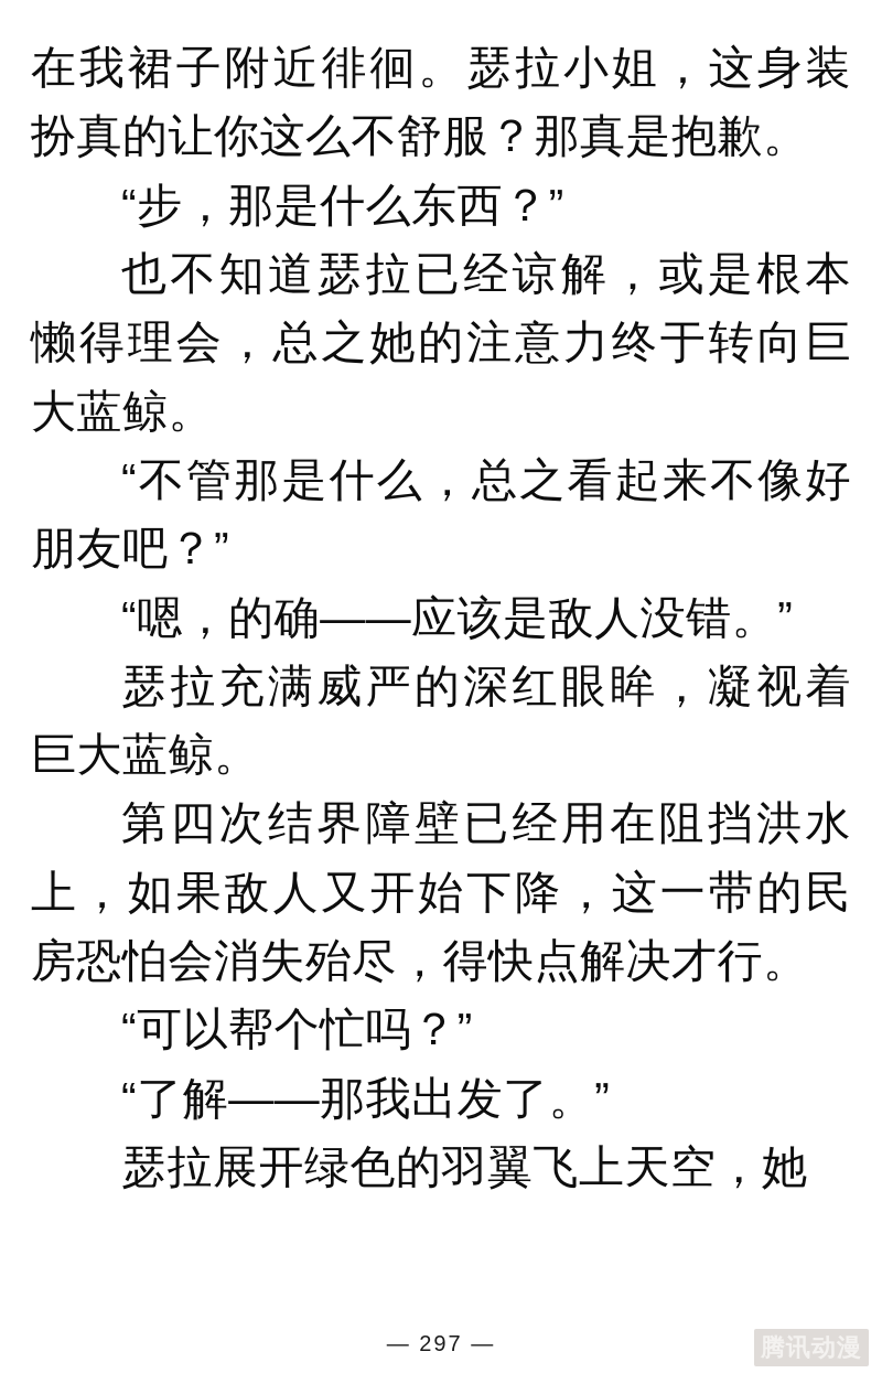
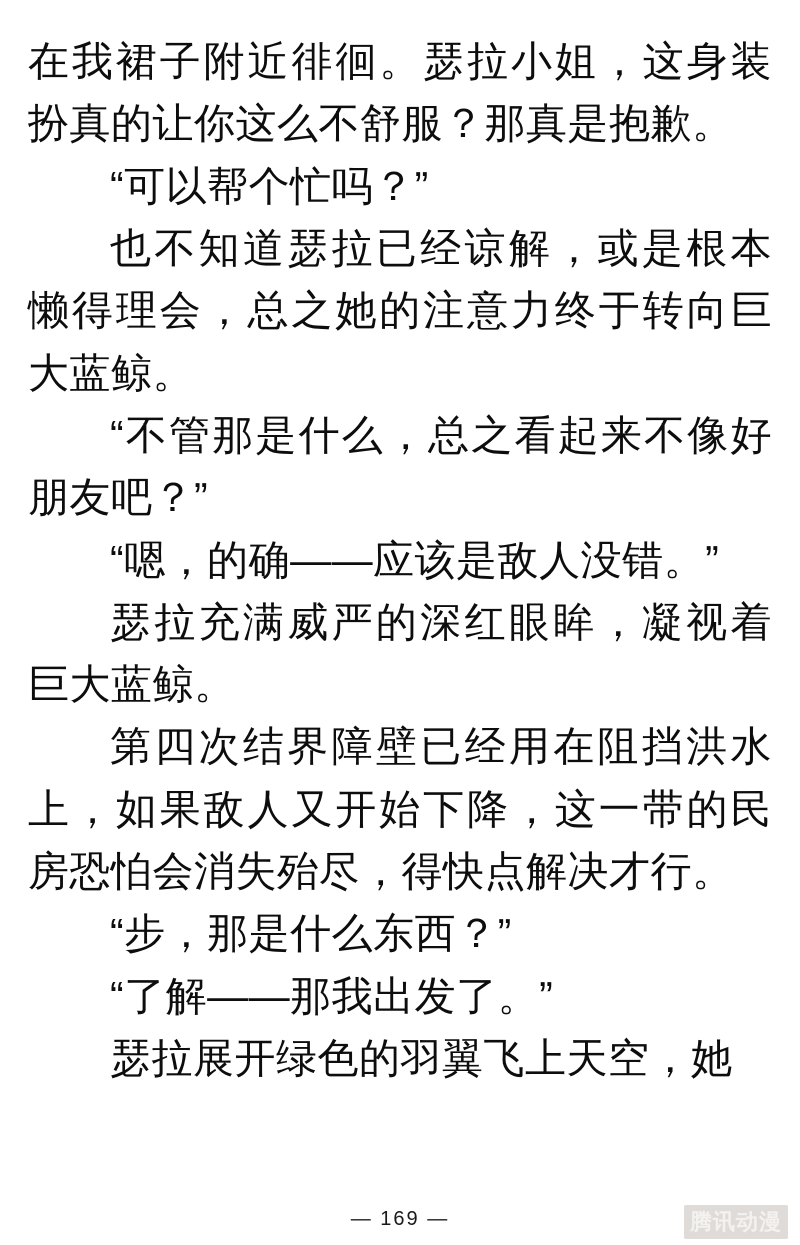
  在我裙子附近徘徊。瑟拉小姐，这身装扮真的让你这么不舒服？那真是抱歉。
- “步，那是什么东西？”
+ “可以帮个忙吗？”
  也不知道瑟拉已经谅解，或是根本懒得理会，总之她的注意力终于转向巨大蓝鲸。
  “不管那是什么，总之看起来不像好朋友吧？”
  “嗯，的确——应该是敌人没错。”
  瑟拉充满威严的深红眼眸，凝视着巨大蓝鲸。
  第四次结界障壁已经用在阻挡洪水上，如果敌人又开始下降，这一带的民房恐怕会消失殆尽，得快点解决才行。
- “可以帮个忙吗？”
+ “步，那是什么东西？”
  “了解——那我出发了。”
  瑟拉展开绿色的羽翼飞上天空，她
- — 297 —
+ — 169 —
  腾讯动漫
